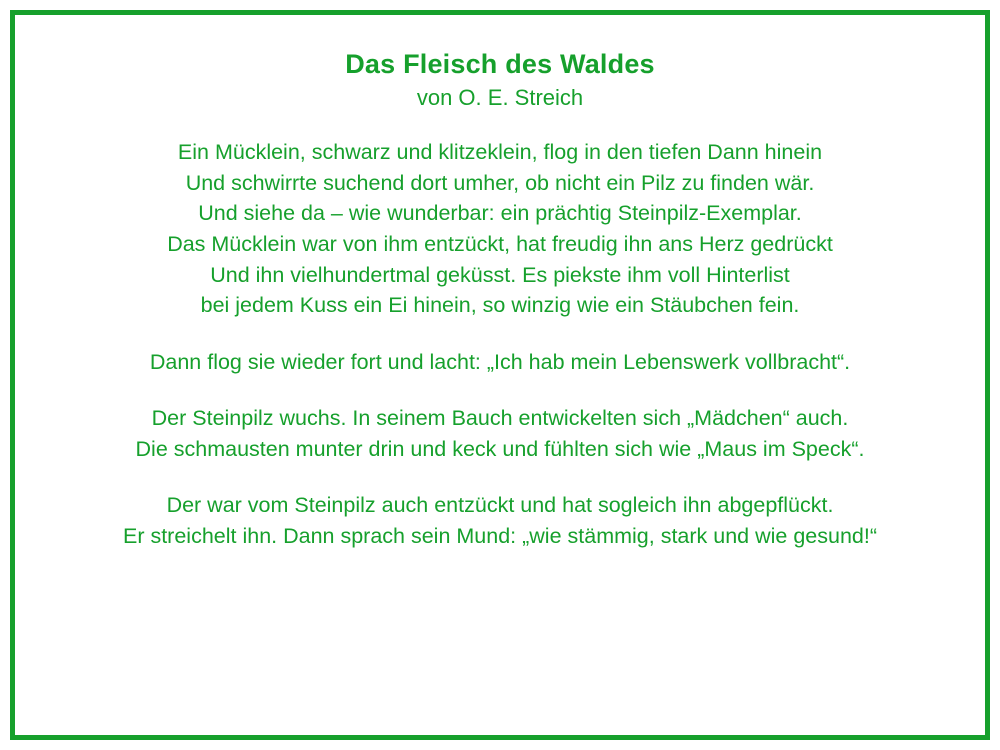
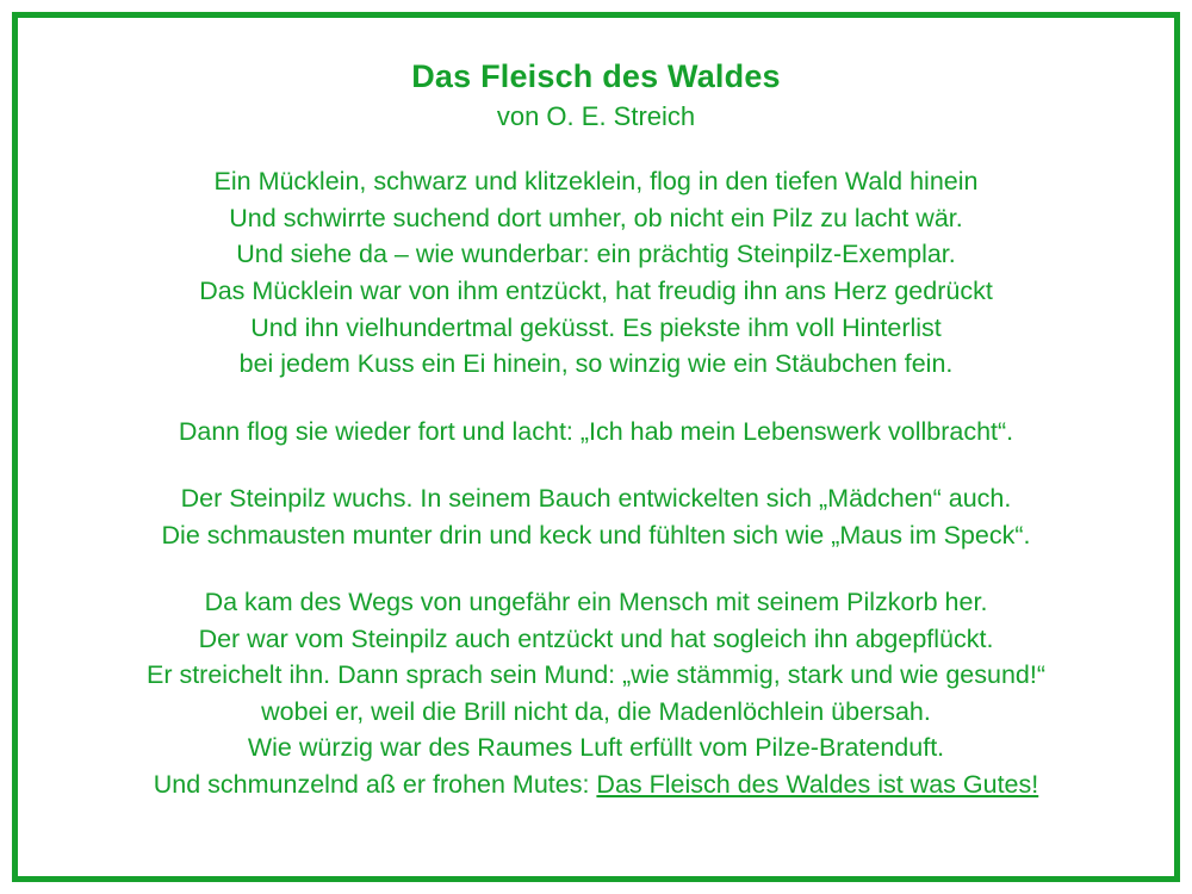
  Das Fleisch des Waldes
  von O. E. Streich
- Ein Mücklein, schwarz und klitzeklein, flog in den tiefen Dann hinein
+ Ein Mücklein, schwarz und klitzeklein, flog in den tiefen Wald hinein
- Und schwirrte suchend dort umher, ob nicht ein Pilz zu finden wär.
+ Und schwirrte suchend dort umher, ob nicht ein Pilz zu lacht wär.
  Und siehe da – wie wunderbar: ein prächtig Steinpilz-Exemplar.
  Das Mücklein war von ihm entzückt, hat freudig ihn ans Herz gedrückt
  Und ihn vielhundertmal geküsst. Es piekste ihm voll Hinterlist
  bei jedem Kuss ein Ei hinein, so winzig wie ein Stäubchen fein.
  Dann flog sie wieder fort und lacht: „Ich hab mein Lebenswerk vollbracht“.
  Der Steinpilz wuchs. In seinem Bauch entwickelten sich „Mädchen“ auch.
  Die schmausten munter drin und keck und fühlten sich wie „Maus im Speck“.
+ Da kam des Wegs von ungefähr ein Mensch mit seinem Pilzkorb her.
  Der war vom Steinpilz auch entzückt und hat sogleich ihn abgepflückt.
  Er streichelt ihn. Dann sprach sein Mund: „wie stämmig, stark und wie gesund!“
+ wobei er, weil die Brill nicht da, die Madenlöchlein übersah.
+ Wie würzig war des Raumes Luft erfüllt vom Pilze-Bratenduft.
+ Und schmunzelnd aß er frohen Mutes: Das Fleisch des Waldes ist was Gutes!
